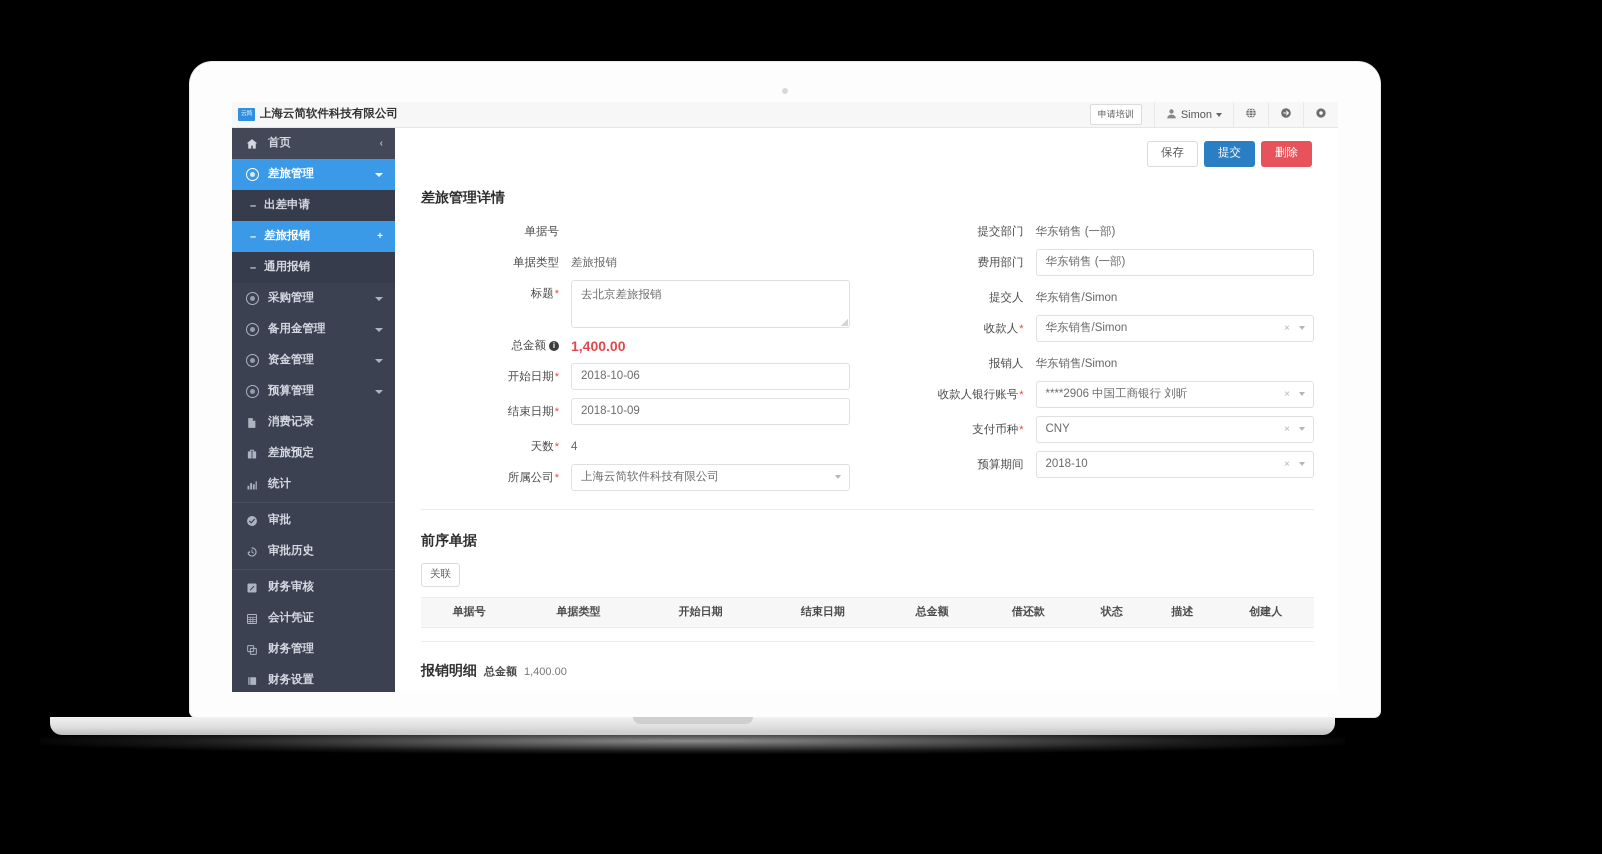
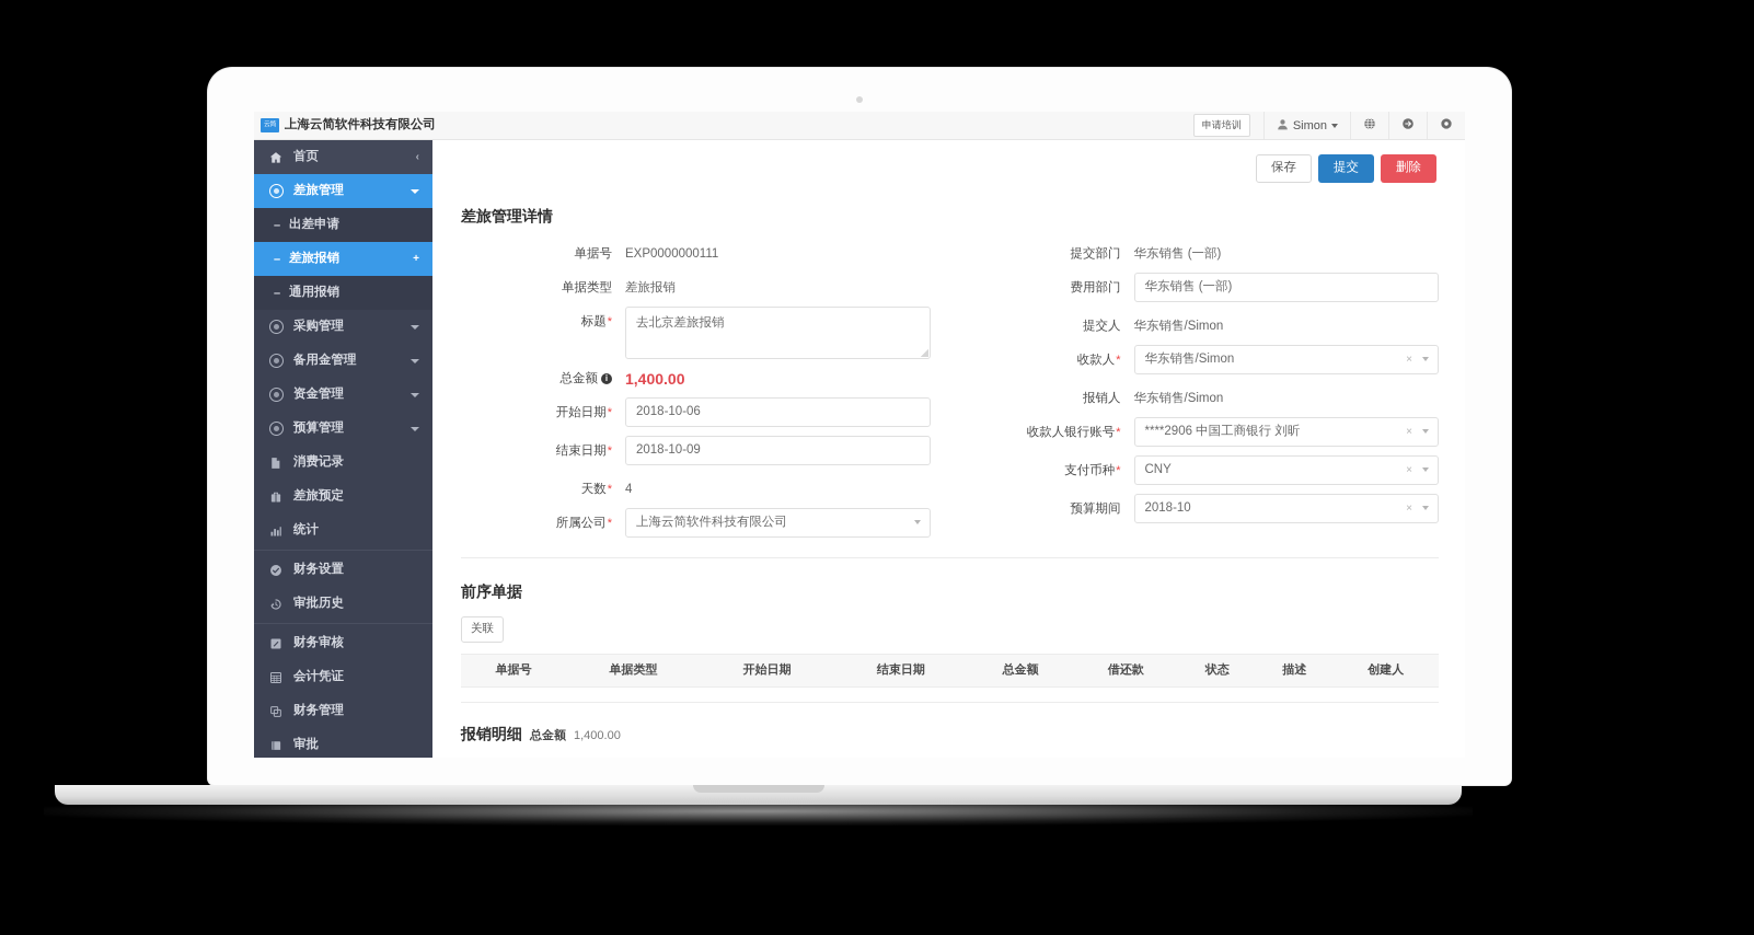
  上海云简软件科技有限公司
  申请培训
  Simon
  首页
  ‹
  差旅管理
  –
  出差申请
  –
  差旅报销
  +
  –
  通用报销
  采购管理
  备用金管理
  资金管理
  预算管理
  消费记录
  差旅预定
  统计
- 审批
+ 财务设置
  审批历史
  财务审核
  会计凭证
  财务管理
- 财务设置
+ 审批
  保存
  提交
  删除
  差旅管理详情
  单据号
+ EXP0000000111
  单据类型
  差旅报销
  标题*
  去北京差旅报销
  总金额 i
  1,400.00
  开始日期*
  2018-10-06
  结束日期*
  2018-10-09
  天数*
  4
  所属公司*
  上海云简软件科技有限公司
  提交部门
  华东销售 (一部)
  费用部门
  华东销售 (一部)
  提交人
  华东销售/Simon
  收款人*
  华东销售/Simon
  ×
  报销人
  华东销售/Simon
  收款人银行账号*
  ****2906 中国工商银行 刘昕
  ×
  支付币种*
  CNY
  ×
  预算期间
  2018-10
  ×
  前序单据
  关联
  单据号	单据类型	开始日期	结束日期	总金额	借还款	状态	描述	创建人
  报销明细
  总金额
  1,400.00
